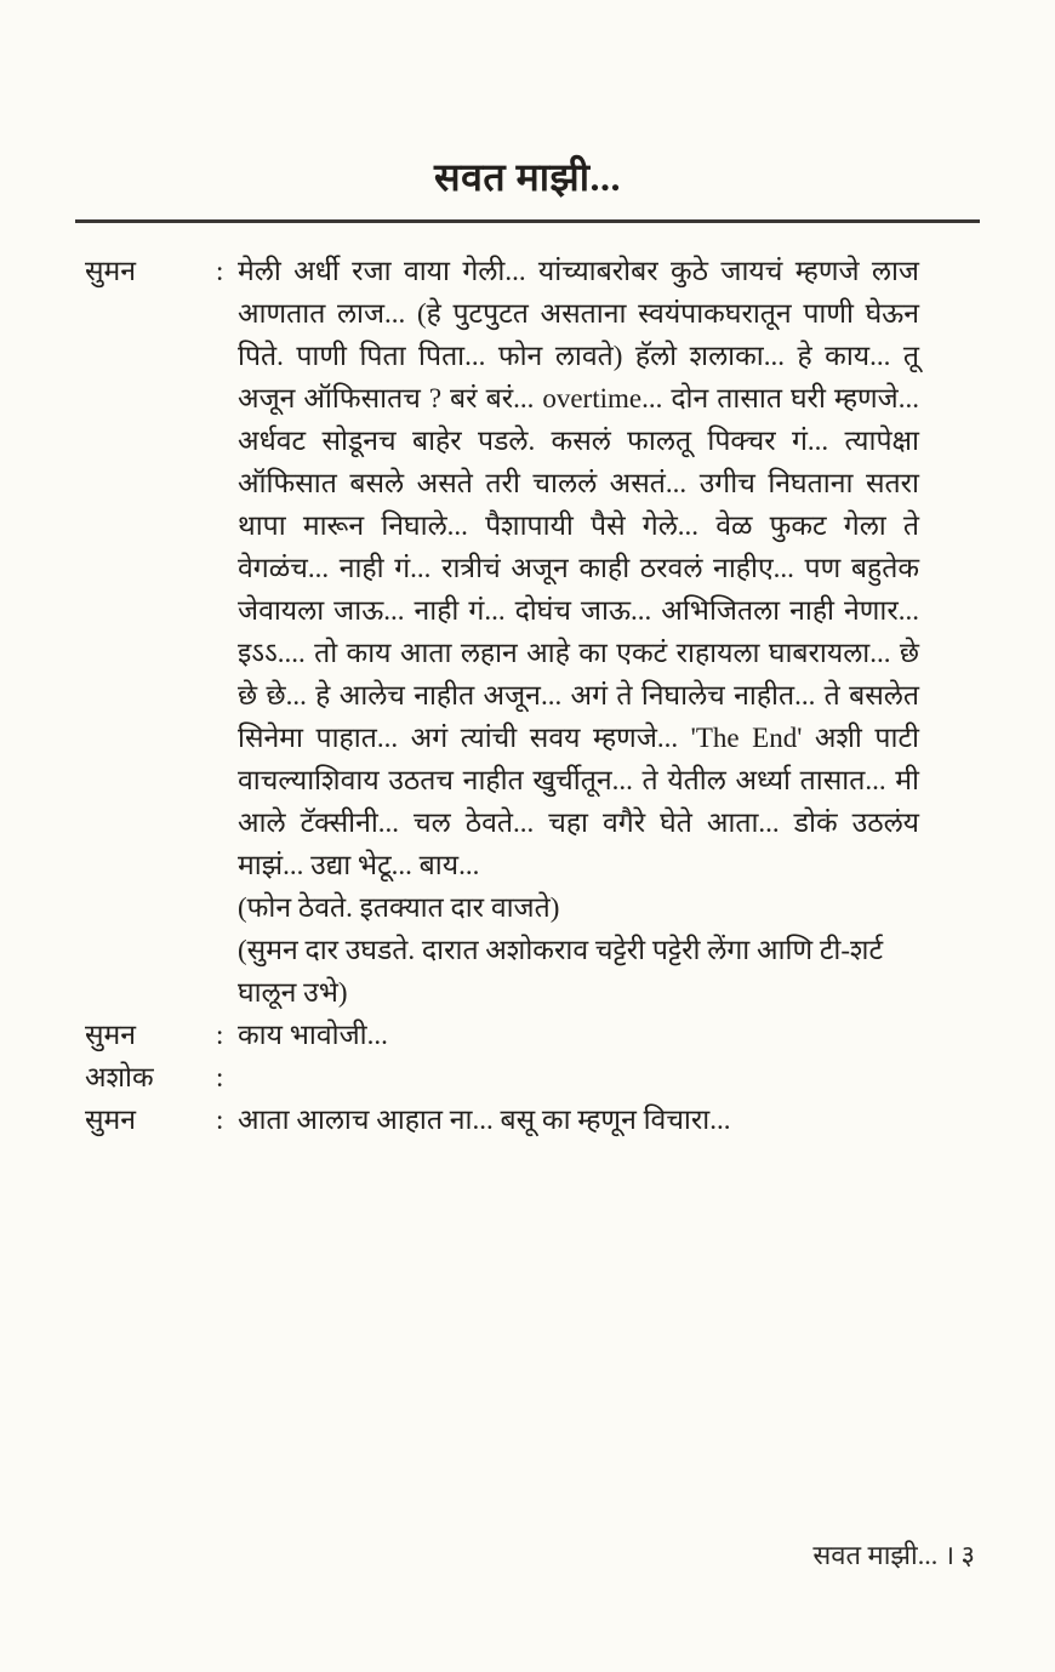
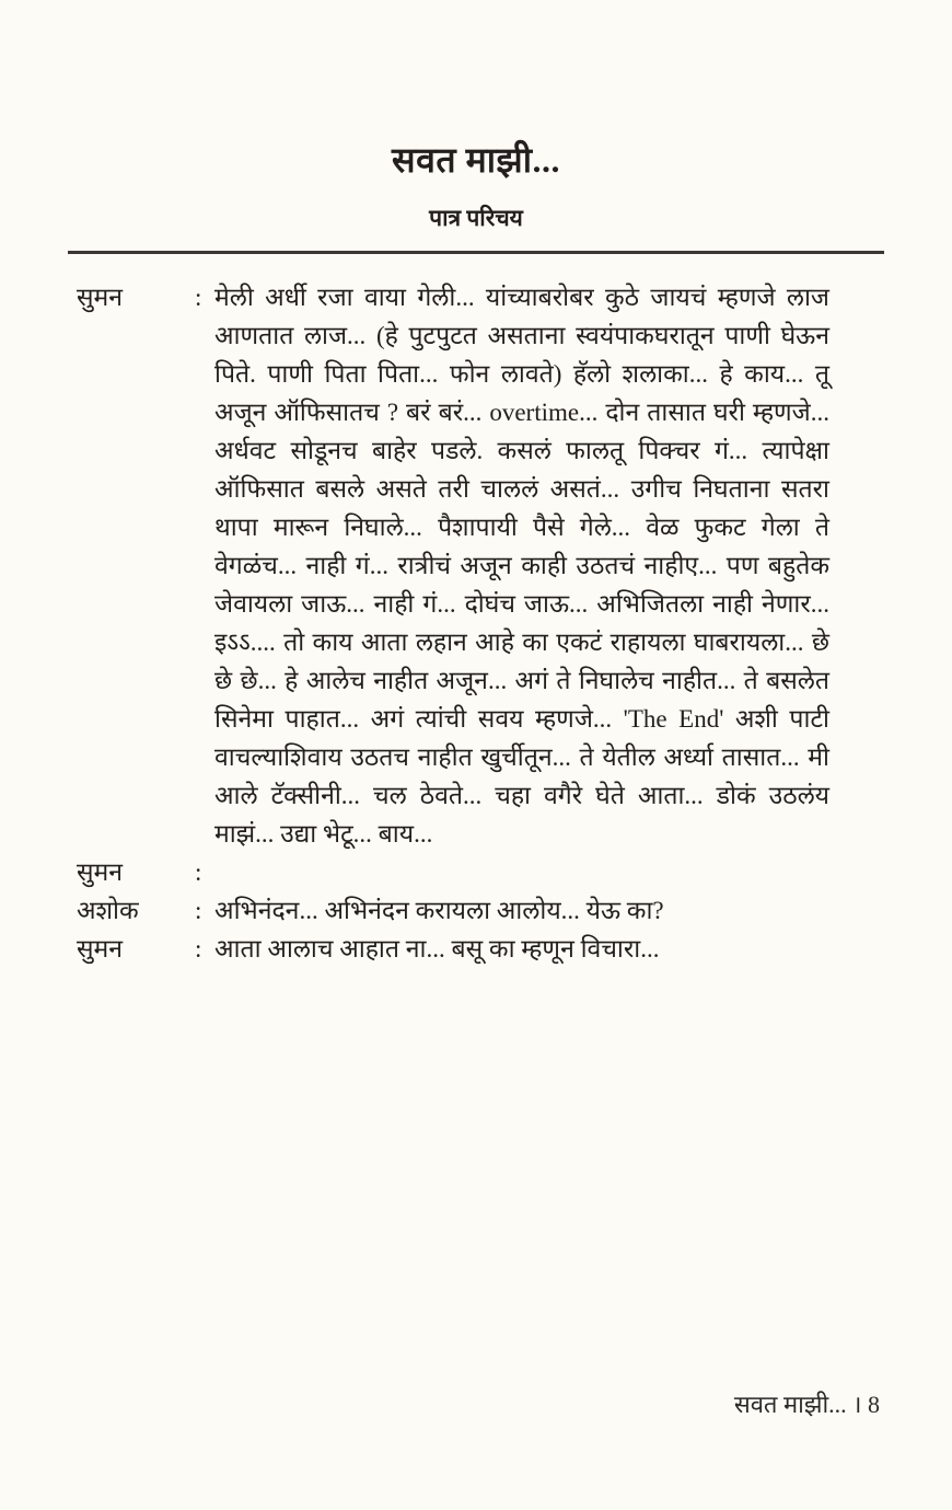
  सवत माझी...
+ पात्र परिचय
  सुमन
  :
- मेली अर्धी रजा वाया गेली... यांच्याबरोबर कुठे जायचं म्हणजे लाज आणतात लाज... (हे पुटपुटत असताना स्वयंपाकघरातून पाणी घेऊन पिते. पाणी पिता पिता... फोन लावते) हॅलो शलाका... हे काय... तू अजून ऑफिसातच ? बरं बरं... overtime... दोन तासात घरी म्हणजे... अर्धवट सोडूनच बाहेर पडले. कसलं फालतू पिक्चर गं... त्यापेक्षा ऑफिसात बसले असते तरी चाललं असतं... उगीच निघताना सतरा थापा मारून निघाले... पैशापायी पैसे गेले... वेळ फुकट गेला ते वेगळंच... नाही गं... रात्रीचं अजून काही ठरवलं नाहीए... पण बहुतेक जेवायला जाऊ... नाही गं... दोघंच जाऊ... अभिजितला नाही नेणार... इऽऽ.... तो काय आता लहान आहे का एकटं राहायला घाबरायला... छे छे छे... हे आलेच नाहीत अजून... अगं ते निघालेच नाहीत... ते बसलेत सिनेमा पाहात... अगं त्यांची सवय म्हणजे... 'The End' अशी पाटी वाचल्याशिवाय उठतच नाहीत खुर्चीतून... ते येतील अर्ध्या तासात... मी आले टॅक्सीनी... चल ठेवते... चहा वगैरे घेते आता... डोकं उठलंय माझं... उद्या भेटू... बाय...
+ मेली अर्धी रजा वाया गेली... यांच्याबरोबर कुठे जायचं म्हणजे लाज आणतात लाज... (हे पुटपुटत असताना स्वयंपाकघरातून पाणी घेऊन पिते. पाणी पिता पिता... फोन लावते) हॅलो शलाका... हे काय... तू अजून ऑफिसातच ? बरं बरं... overtime... दोन तासात घरी म्हणजे... अर्धवट सोडूनच बाहेर पडले. कसलं फालतू पिक्चर गं... त्यापेक्षा ऑफिसात बसले असते तरी चाललं असतं... उगीच निघताना सतरा थापा मारून निघाले... पैशापायी पैसे गेले... वेळ फुकट गेला ते वेगळंच... नाही गं... रात्रीचं अजून काही उठतचं नाहीए... पण बहुतेक जेवायला जाऊ... नाही गं... दोघंच जाऊ... अभिजितला नाही नेणार... इऽऽ.... तो काय आता लहान आहे का एकटं राहायला घाबरायला... छे छे छे... हे आलेच नाहीत अजून... अगं ते निघालेच नाहीत... ते बसलेत सिनेमा पाहात... अगं त्यांची सवय म्हणजे... 'The End' अशी पाटी वाचल्याशिवाय उठतच नाहीत खुर्चीतून... ते येतील अर्ध्या तासात... मी आले टॅक्सीनी... चल ठेवते... चहा वगैरे घेते आता... डोकं उठलंय माझं... उद्या भेटू... बाय...
- (फोन ठेवते. इतक्यात दार वाजते)
- (सुमन दार उघडते. दारात अशोकराव चट्टेरी पट्टेरी लेंगा आणि टी-शर्ट घालून उभे)
  सुमन
  :
- काय भावोजी...
  अशोक
  :
+ अभिनंदन... अभिनंदन करायला आलोय... येऊ का?
  सुमन
  :
  आता आलाच आहात ना... बसू का म्हणून विचारा...
- सवत माझी... । ३
+ सवत माझी... । 8
